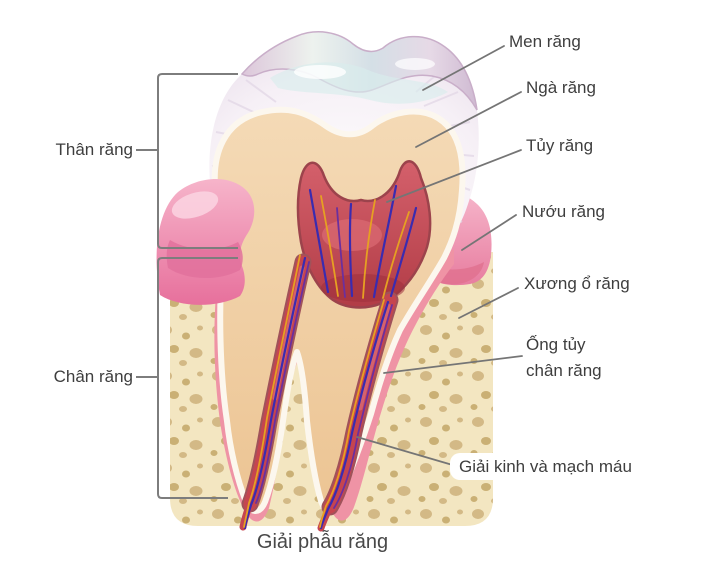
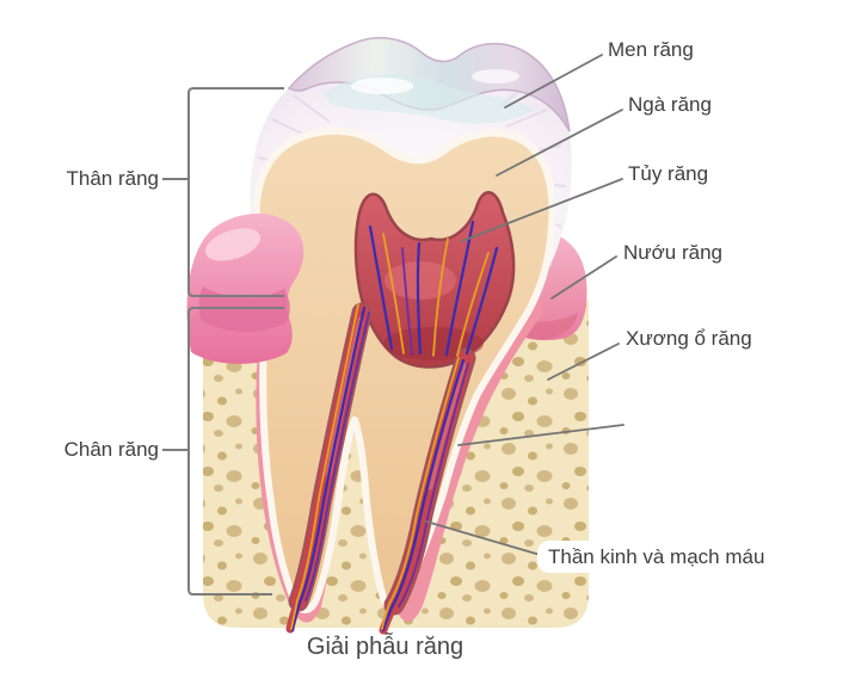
  Men răng
  Ngà răng
  Tủy răng
  Nướu răng
  Xương ổ răng
- Ống tủy
- chân răng
- Giải kinh và mạch máu
+ Thần kinh và mạch máu
  Thân răng
  Chân răng
  Giải phẫu răng
